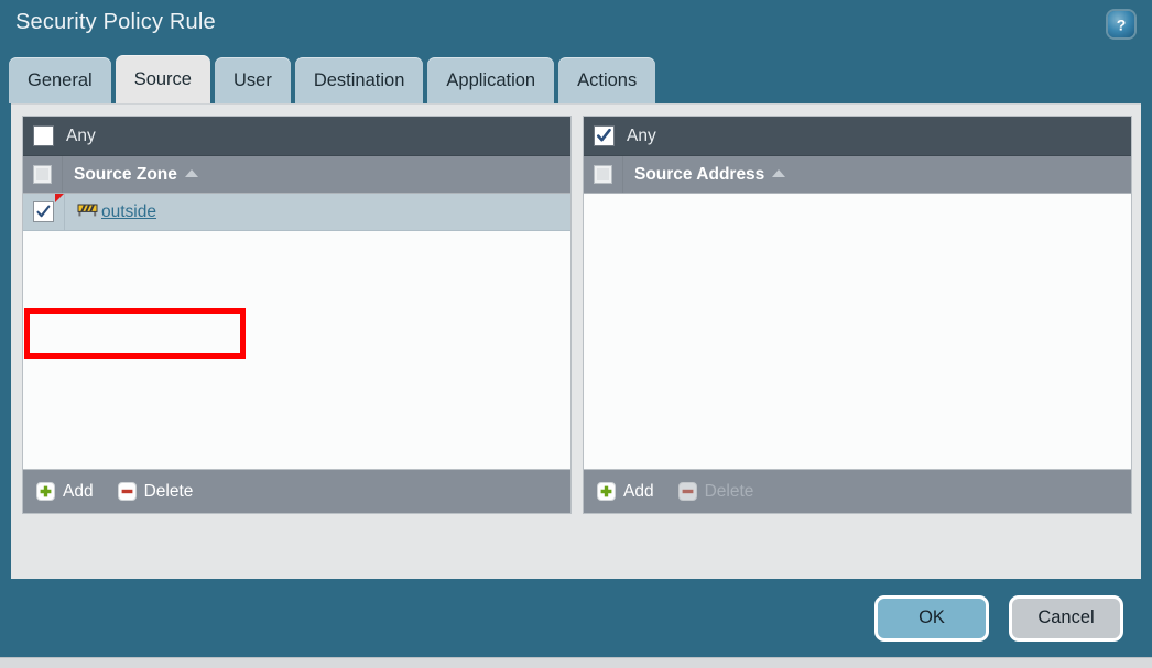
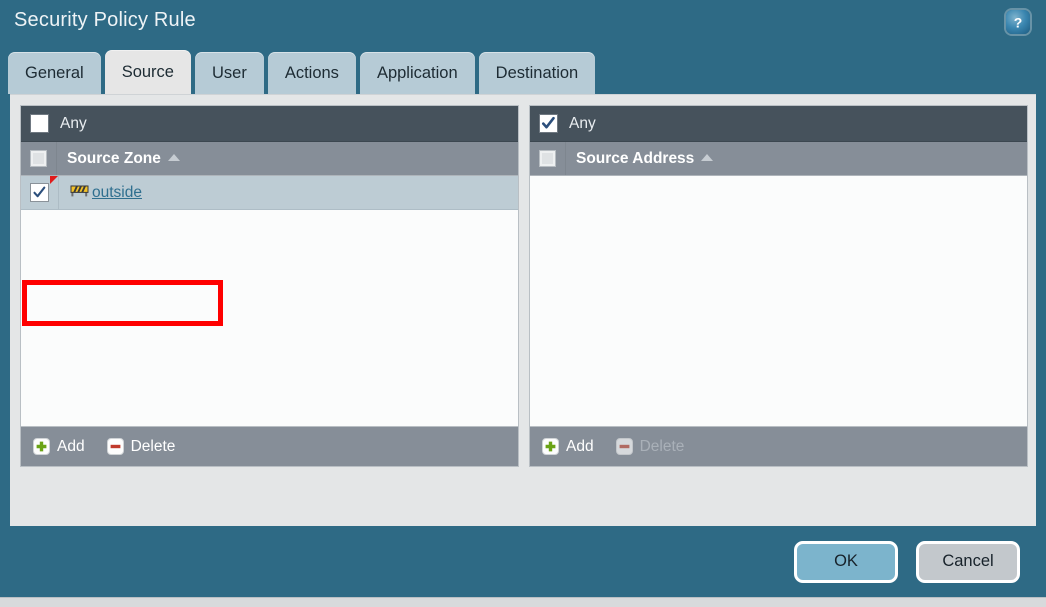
  Security Policy Rule
  ?
  General
  Source
  User
- Destination
+ Actions
  Application
- Actions
+ Destination
  Any
  Source Zone
  outside
  Add
  Delete
  Any
  Source Address
  Add
  Delete
  OK
  Cancel
